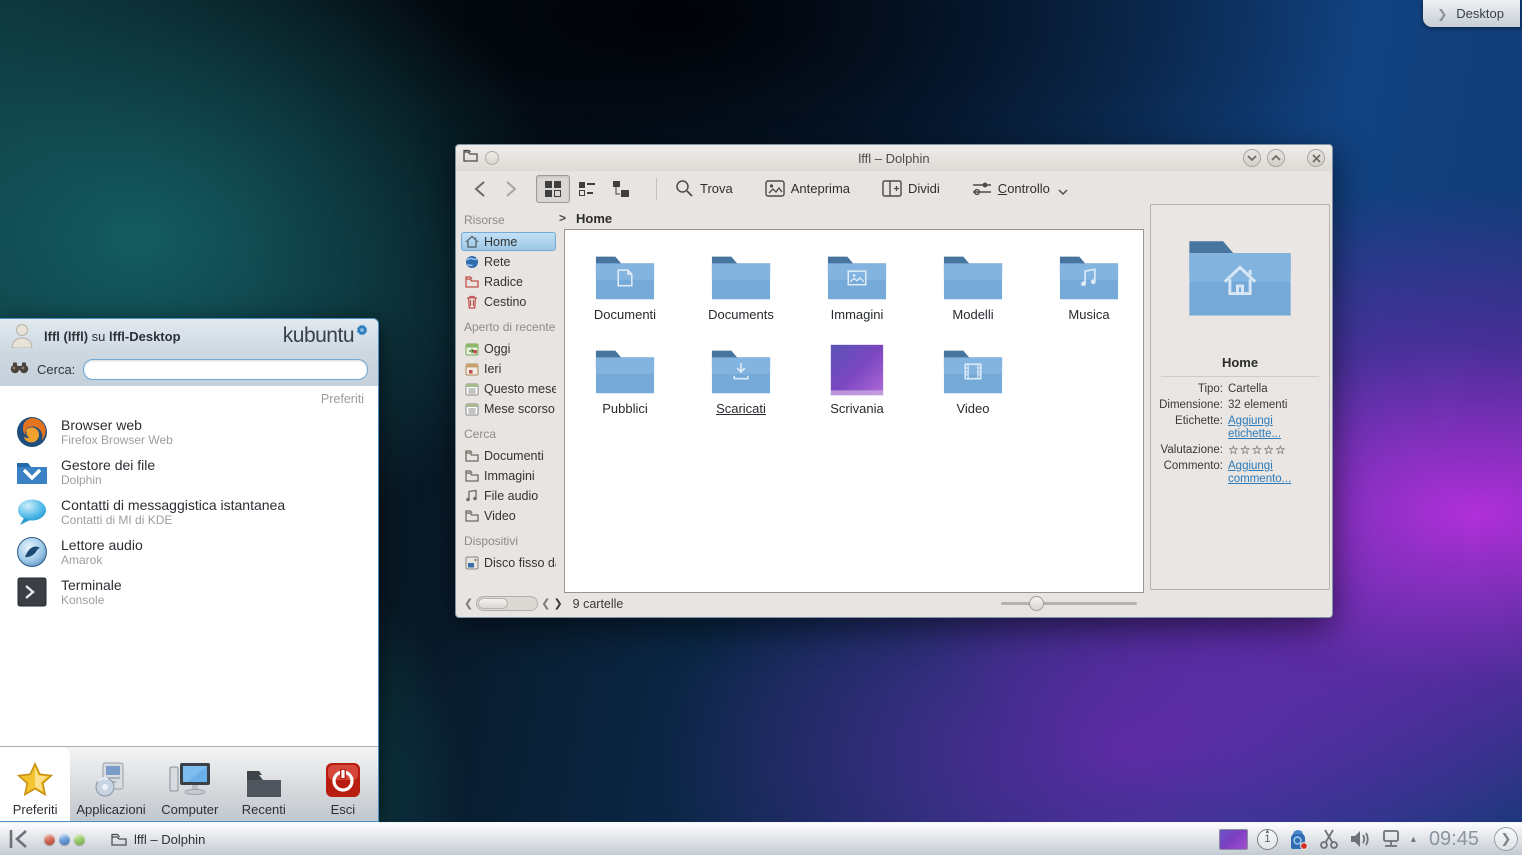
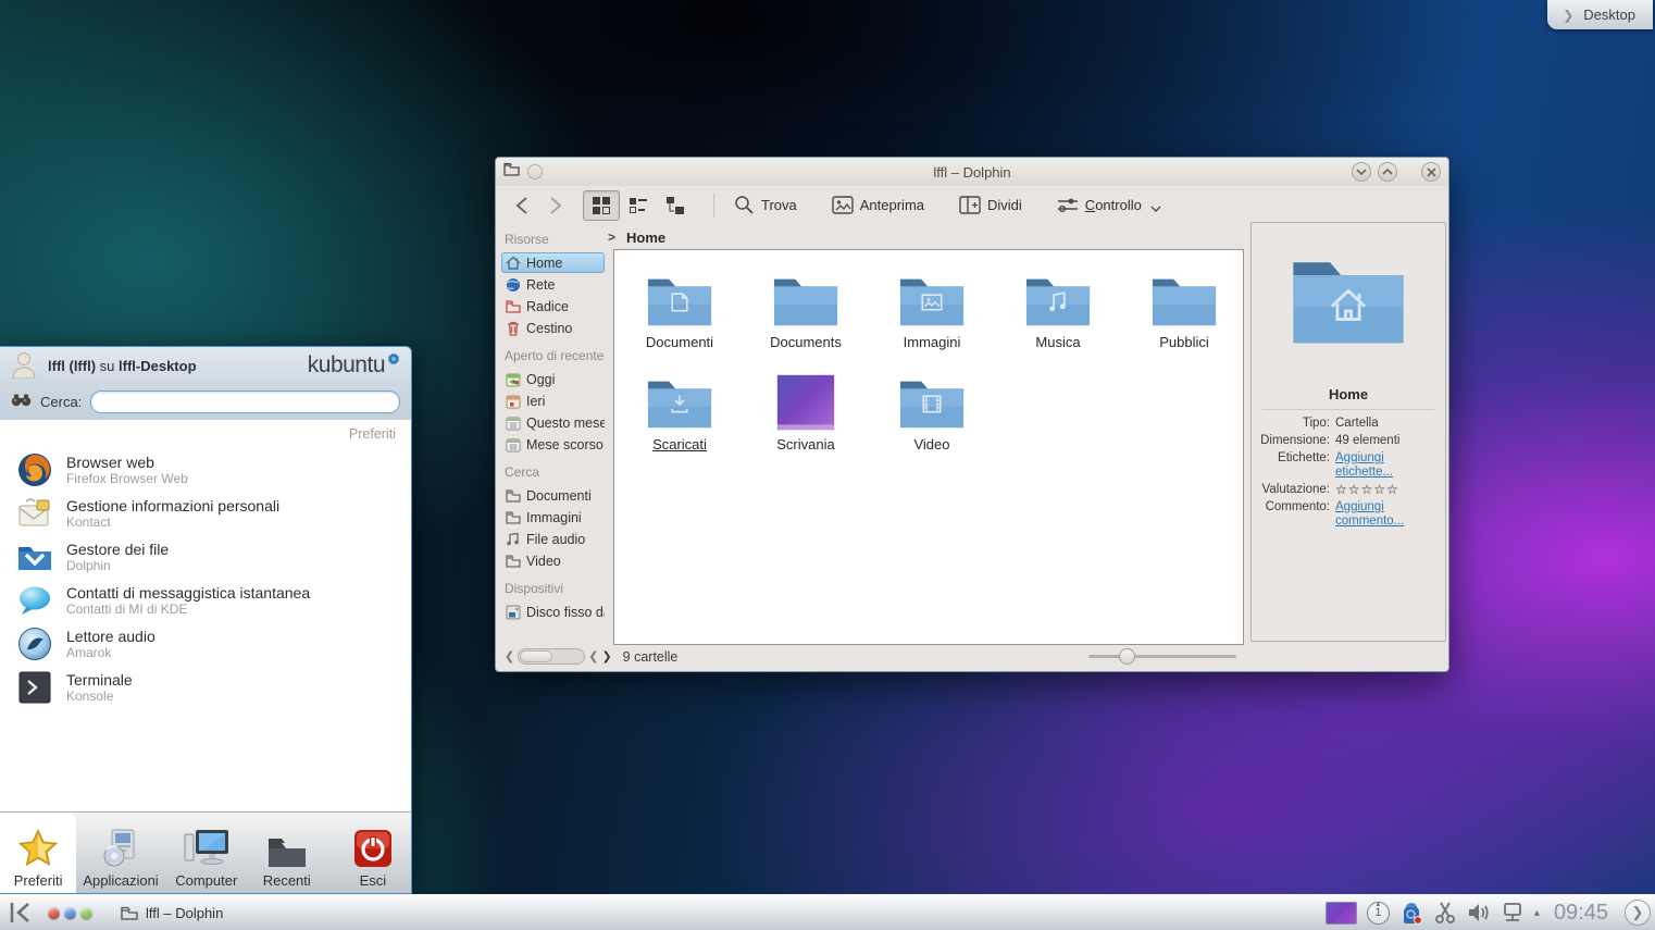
  ❯
  Desktop
  lffl – Dolphin
  Trova
  Anteprima
  Dividi
  Controllo
  >
  Home
  Risorse
  Home
  Rete
  Radice
  Cestino
  Aperto di recente
  Oggi
  Ieri
  Questo mese
  Mese scorso
  Cerca
  Documenti
  Immagini
  File audio
  Video
  Dispositivi
  Disco fisso d
  Documenti
  Documents
  Immagini
- Modelli
  Musica
  Pubblici
  Scaricati
  Scrivania
  Video
  Home
  Tipo:
  Cartella
  Dimensione:
- 32 elementi
+ 49 elementi
  Etichette:
  Aggiungi etichette...
  Valutazione:
  ☆☆☆☆☆
  Commento:
  Aggiungi commento...
  ❮
  ❮
  ❯
  9 cartelle
  lffl (lffl) su lffl-Desktop
  kubuntu
  Cerca:
  Preferiti
  Browser web
  Firefox Browser Web
+ Gestione informazioni personali
+ Kontact
  Gestore dei file
  Dolphin
  Contatti di messaggistica istantanea
  Contatti di MI di KDE
  Lettore audio
  Amarok
  Terminale
  Konsole
  Preferiti
  Applicazioni
  Computer
  Recenti
  Esci
  lffl – Dolphin
  1
  ▴
  09:45
  ❯
